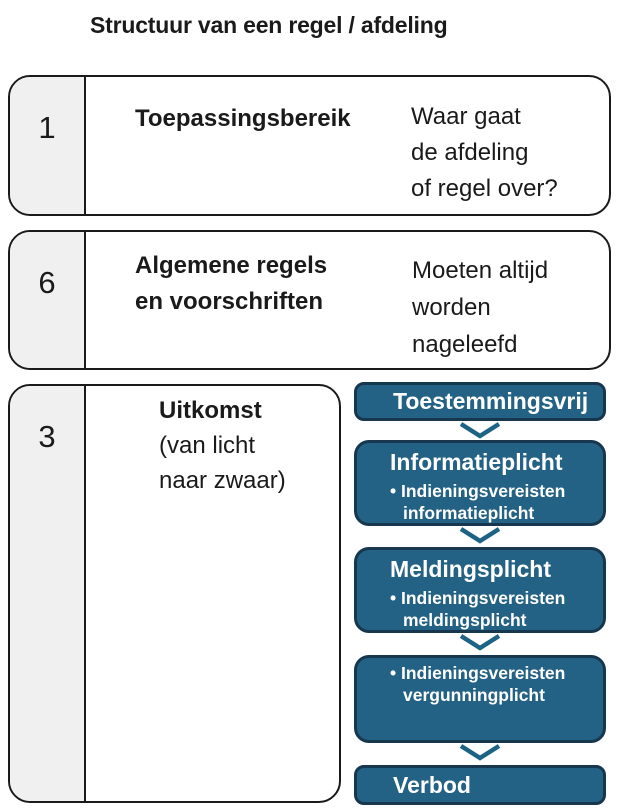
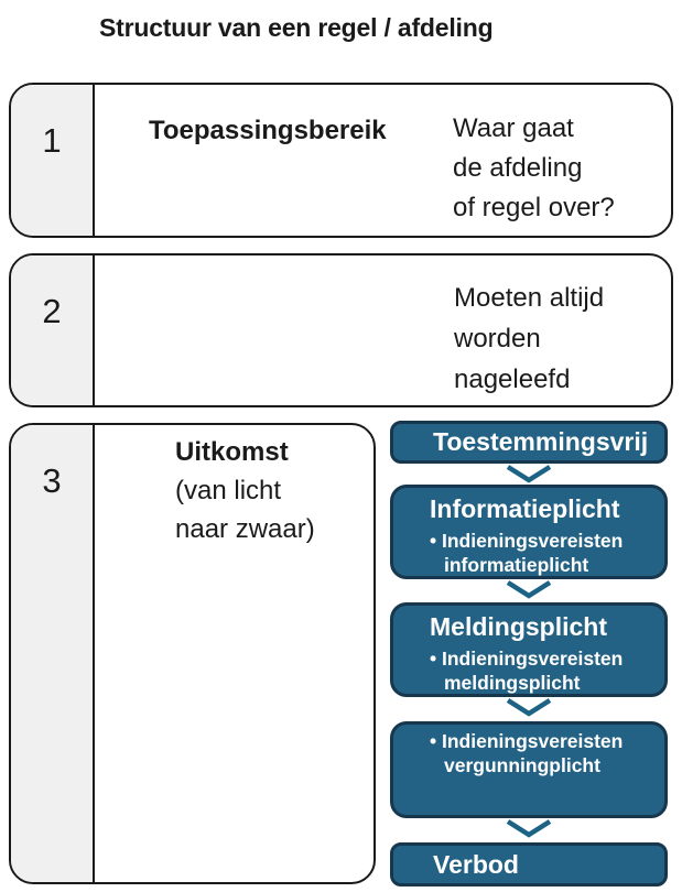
  Structuur van een regel / afdeling
  1
  Toepassingsbereik
  Waar gaat
  de afdeling
  of regel over?
- 6
+ 2
- Algemene regels
- en voorschriften
  Moeten altijd
  worden
  nageleefd
  3
  Uitkomst
  (van licht
  naar zwaar)
  Toestemmingsvrij
  Informatieplicht
  Indieningsvereisten
  informatieplicht
  Meldingsplicht
  Indieningsvereisten
  meldingsplicht
  Indieningsvereisten
  vergunningplicht
  Verbod
